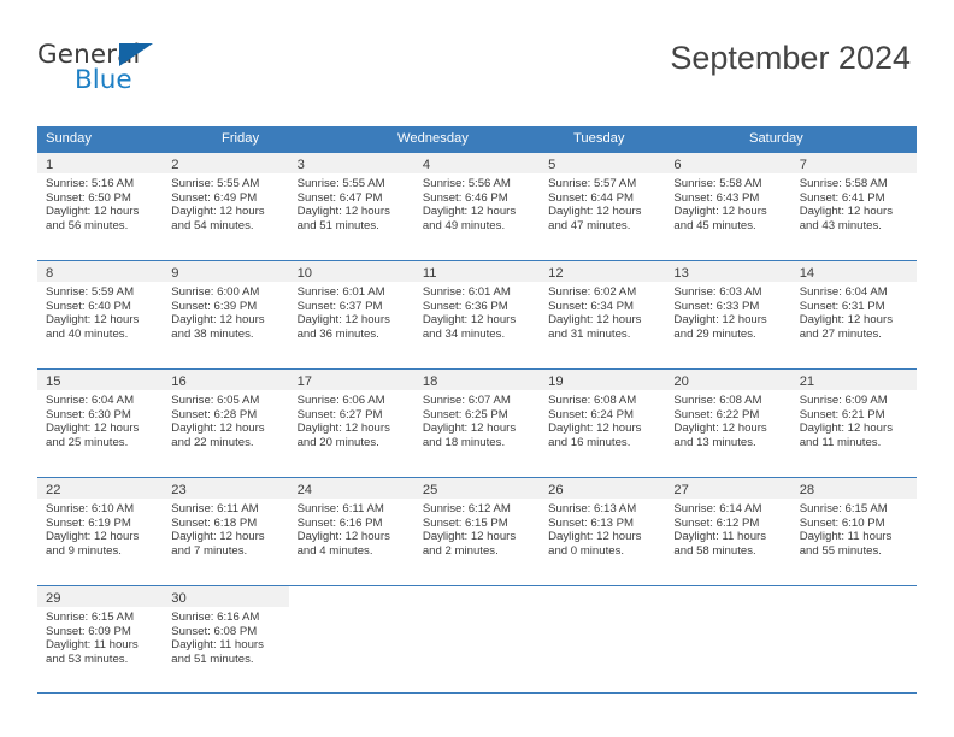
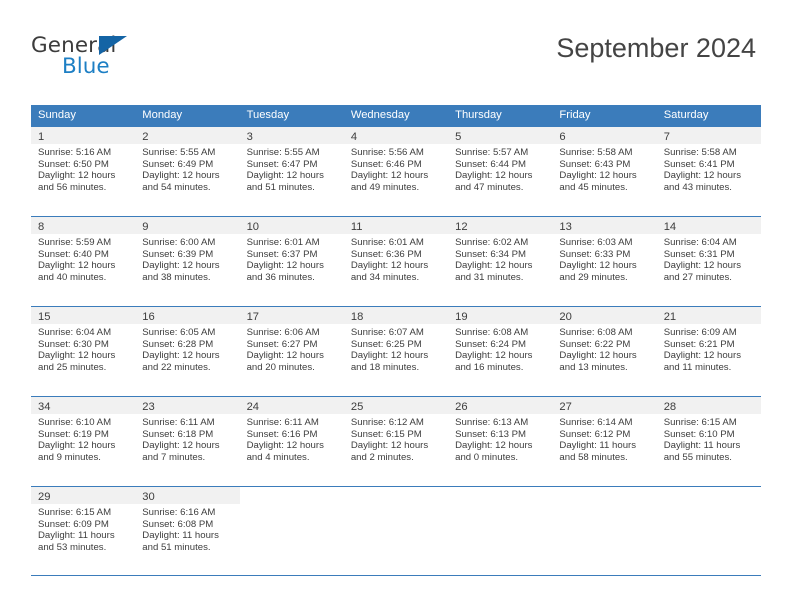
  General
  Blue
  September 2024
  Sunday
+ Monday
- Friday
+ Tuesday
  Wednesday
+ Thursday
- Tuesday
+ Friday
  Saturday
  1
  Sunrise: 5:16 AM
  Sunset: 6:50 PM
  Daylight: 12 hours
  and 56 minutes.
  2
  Sunrise: 5:55 AM
  Sunset: 6:49 PM
  Daylight: 12 hours
  and 54 minutes.
  3
  Sunrise: 5:55 AM
  Sunset: 6:47 PM
  Daylight: 12 hours
  and 51 minutes.
  4
  Sunrise: 5:56 AM
  Sunset: 6:46 PM
  Daylight: 12 hours
  and 49 minutes.
  5
  Sunrise: 5:57 AM
  Sunset: 6:44 PM
  Daylight: 12 hours
  and 47 minutes.
  6
  Sunrise: 5:58 AM
  Sunset: 6:43 PM
  Daylight: 12 hours
  and 45 minutes.
  7
  Sunrise: 5:58 AM
  Sunset: 6:41 PM
  Daylight: 12 hours
  and 43 minutes.
  8
  Sunrise: 5:59 AM
  Sunset: 6:40 PM
  Daylight: 12 hours
  and 40 minutes.
  9
  Sunrise: 6:00 AM
  Sunset: 6:39 PM
  Daylight: 12 hours
  and 38 minutes.
  10
  Sunrise: 6:01 AM
  Sunset: 6:37 PM
  Daylight: 12 hours
  and 36 minutes.
  11
  Sunrise: 6:01 AM
  Sunset: 6:36 PM
  Daylight: 12 hours
  and 34 minutes.
  12
  Sunrise: 6:02 AM
  Sunset: 6:34 PM
  Daylight: 12 hours
  and 31 minutes.
  13
  Sunrise: 6:03 AM
  Sunset: 6:33 PM
  Daylight: 12 hours
  and 29 minutes.
  14
  Sunrise: 6:04 AM
  Sunset: 6:31 PM
  Daylight: 12 hours
  and 27 minutes.
  15
  Sunrise: 6:04 AM
  Sunset: 6:30 PM
  Daylight: 12 hours
  and 25 minutes.
  16
  Sunrise: 6:05 AM
  Sunset: 6:28 PM
  Daylight: 12 hours
  and 22 minutes.
  17
  Sunrise: 6:06 AM
  Sunset: 6:27 PM
  Daylight: 12 hours
  and 20 minutes.
  18
  Sunrise: 6:07 AM
  Sunset: 6:25 PM
  Daylight: 12 hours
  and 18 minutes.
  19
  Sunrise: 6:08 AM
  Sunset: 6:24 PM
  Daylight: 12 hours
  and 16 minutes.
  20
  Sunrise: 6:08 AM
  Sunset: 6:22 PM
  Daylight: 12 hours
  and 13 minutes.
  21
  Sunrise: 6:09 AM
  Sunset: 6:21 PM
  Daylight: 12 hours
  and 11 minutes.
- 22
+ 34
  Sunrise: 6:10 AM
  Sunset: 6:19 PM
  Daylight: 12 hours
  and 9 minutes.
  23
  Sunrise: 6:11 AM
  Sunset: 6:18 PM
  Daylight: 12 hours
  and 7 minutes.
  24
  Sunrise: 6:11 AM
  Sunset: 6:16 PM
  Daylight: 12 hours
  and 4 minutes.
  25
  Sunrise: 6:12 AM
  Sunset: 6:15 PM
  Daylight: 12 hours
  and 2 minutes.
  26
  Sunrise: 6:13 AM
  Sunset: 6:13 PM
  Daylight: 12 hours
  and 0 minutes.
  27
  Sunrise: 6:14 AM
  Sunset: 6:12 PM
  Daylight: 11 hours
  and 58 minutes.
  28
  Sunrise: 6:15 AM
  Sunset: 6:10 PM
  Daylight: 11 hours
  and 55 minutes.
  29
  Sunrise: 6:15 AM
  Sunset: 6:09 PM
  Daylight: 11 hours
  and 53 minutes.
  30
  Sunrise: 6:16 AM
  Sunset: 6:08 PM
  Daylight: 11 hours
  and 51 minutes.
